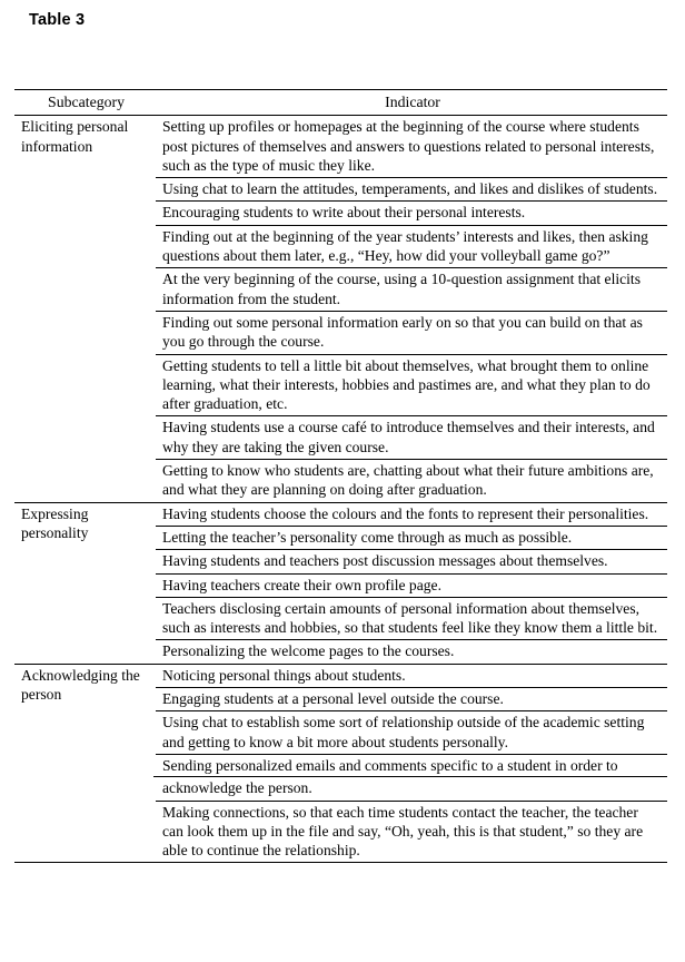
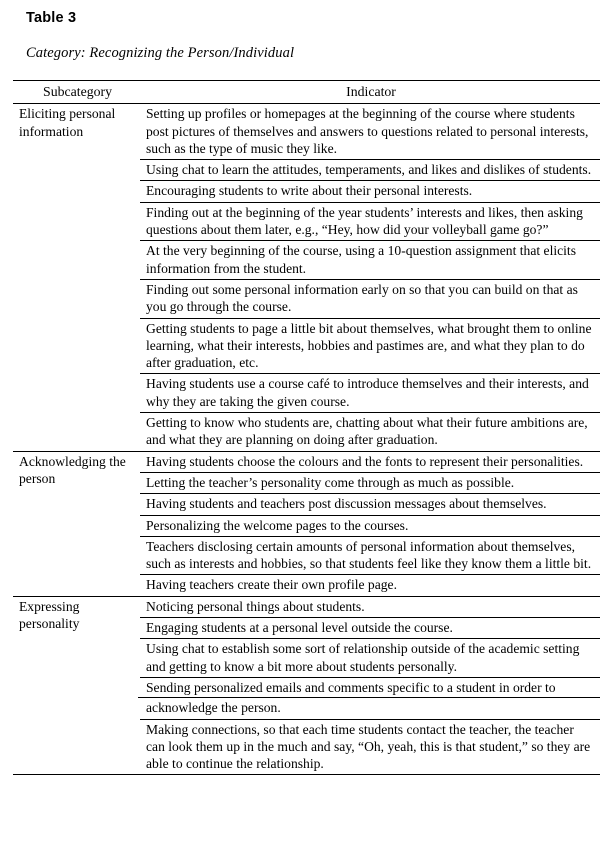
  Table 3
+ Category: Recognizing the Person/Individual
  Subcategory	Indicator
  Eliciting personal information	Setting up profiles or homepages at the beginning of the course where students post pictures of themselves and answers to questions related to personal interests, such as the type of music they like.
  Using chat to learn the attitudes, temperaments, and likes and dislikes of students.
  Encouraging students to write about their personal interests.
  Finding out at the beginning of the year students’ interests and likes, then asking questions about them later, e.g., “Hey, how did your volleyball game go?”
  At the very beginning of the course, using a 10-question assignment that elicits information from the student.
  Finding out some personal information early on so that you can build on that as you go through the course.
- Getting students to tell a little bit about themselves, what brought them to online learning, what their interests, hobbies and pastimes are, and what they plan to do after graduation, etc.
+ Getting students to page a little bit about themselves, what brought them to online learning, what their interests, hobbies and pastimes are, and what they plan to do after graduation, etc.
  Having students use a course café to introduce themselves and their interests, and why they are taking the given course.
  Getting to know who students are, chatting about what their future ambitions are, and what they are planning on doing after graduation.
- Expressing personality	Having students choose the colours and the fonts to represent their personalities.
+ Acknowledging the person	Having students choose the colours and the fonts to represent their personalities.
  Letting the teacher’s personality come through as much as possible.
  Having students and teachers post discussion messages about themselves.
- Having teachers create their own profile page.
+ Personalizing the welcome pages to the courses.
  Teachers disclosing certain amounts of personal information about themselves, such as interests and hobbies, so that students feel like they know them a little bit.
- Personalizing the welcome pages to the courses.
+ Having teachers create their own profile page.
- Acknowledging the person	Noticing personal things about students.
+ Expressing personality	Noticing personal things about students.
  Engaging students at a personal level outside the course.
  Using chat to establish some sort of relationship outside of the academic setting and getting to know a bit more about students personally.
  Sending personalized emails and comments specific to a student in order to acknowledge the person.
- Making connections, so that each time students contact the teacher, the teacher can look them up in the file and say, “Oh, yeah, this is that student,” so they are able to continue the relationship.
+ Making connections, so that each time students contact the teacher, the teacher can look them up in the much and say, “Oh, yeah, this is that student,” so they are able to continue the relationship.
